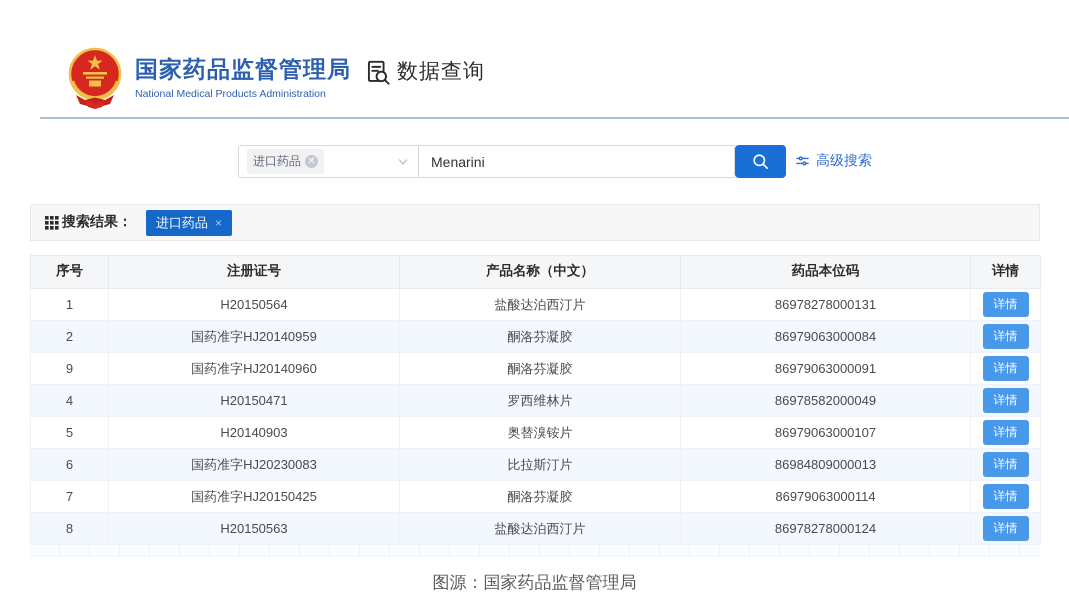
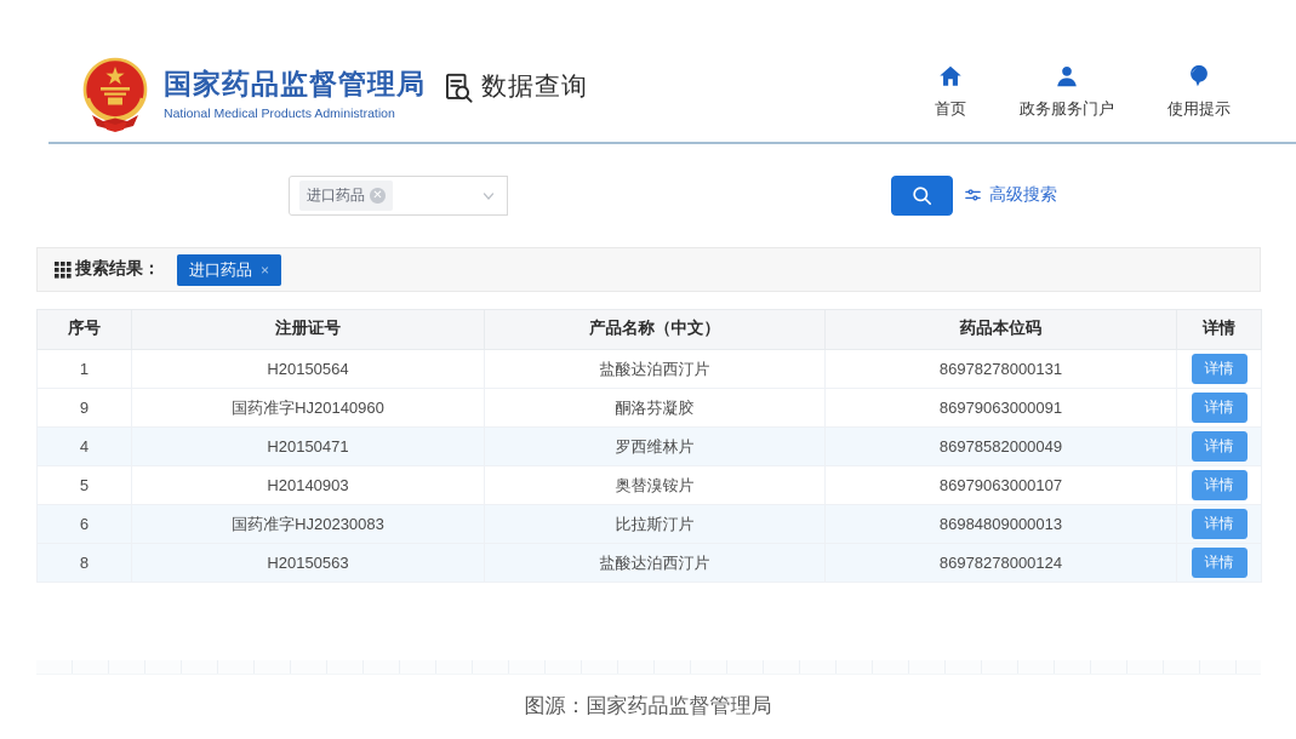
  国家药品监督管理局
  National Medical Products Administration
  数据查询
+ 首页
+ 政务服务门户
+ 使用提示
  进口药品
  ✕
- Menarini
  高级搜索
  搜索结果：
  进口药品
  ×
  序号	注册证号	产品名称（中文）	药品本位码	详情
  1	H20150564	盐酸达泊西汀片	86978278000131	详情
- 2	国药准字HJ20140959	酮洛芬凝胶	86979063000084	详情
  9	国药准字HJ20140960	酮洛芬凝胶	86979063000091	详情
  4	H20150471	罗西维林片	86978582000049	详情
  5	H20140903	奥替溴铵片	86979063000107	详情
  6	国药准字HJ20230083	比拉斯汀片	86984809000013	详情
- 7	国药准字HJ20150425	酮洛芬凝胶	86979063000114	详情
  8	H20150563	盐酸达泊西汀片	86978278000124	详情
  图源：国家药品监督管理局
